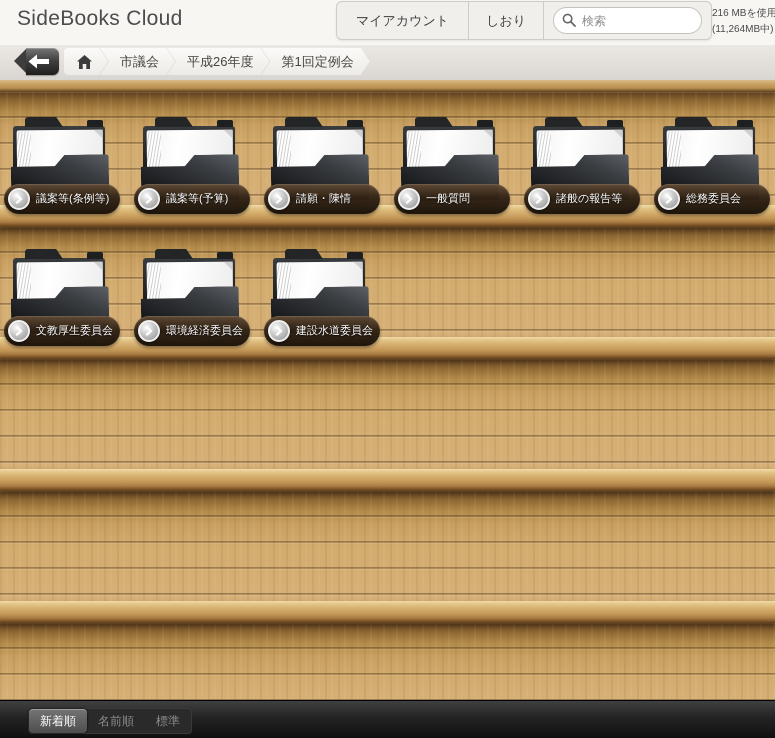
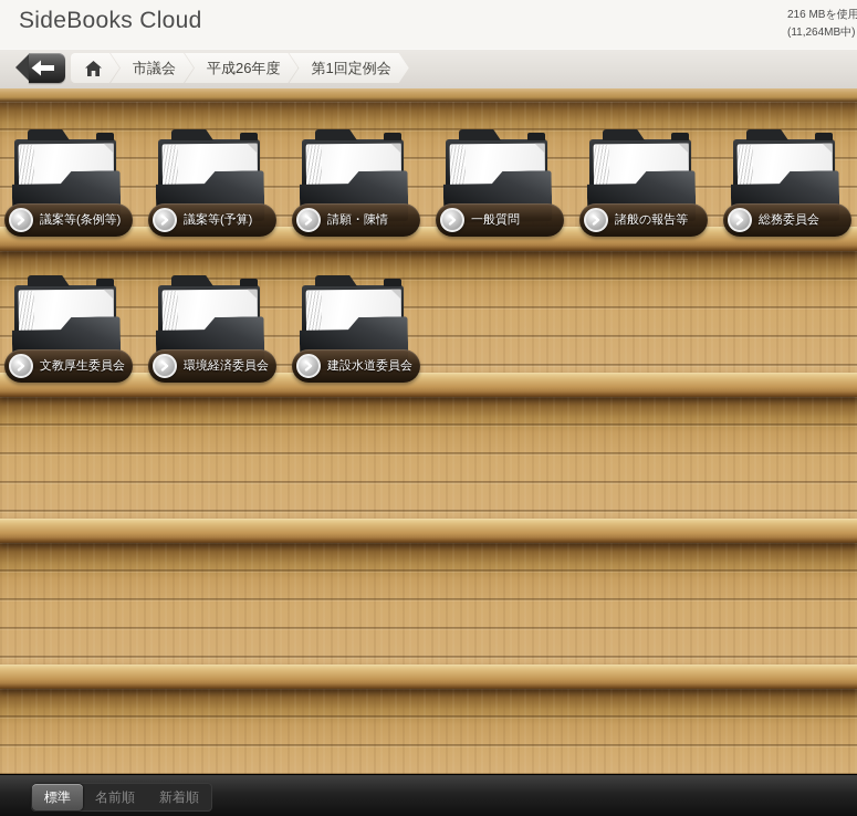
  SideBooks Cloud
- マイアカウント
- しおり
- 検索
  216 MBを使用
  (11,264MB中)
  市議会
  平成26年度
  第1回定例会
  議案等(条例等)
  議案等(予算)
  請願・陳情
  一般質問
  諸般の報告等
  総務委員会
  文教厚生委員会
  環境経済委員会
  建設水道委員会
- 新着順
+ 標準
  名前順
- 標準
+ 新着順
